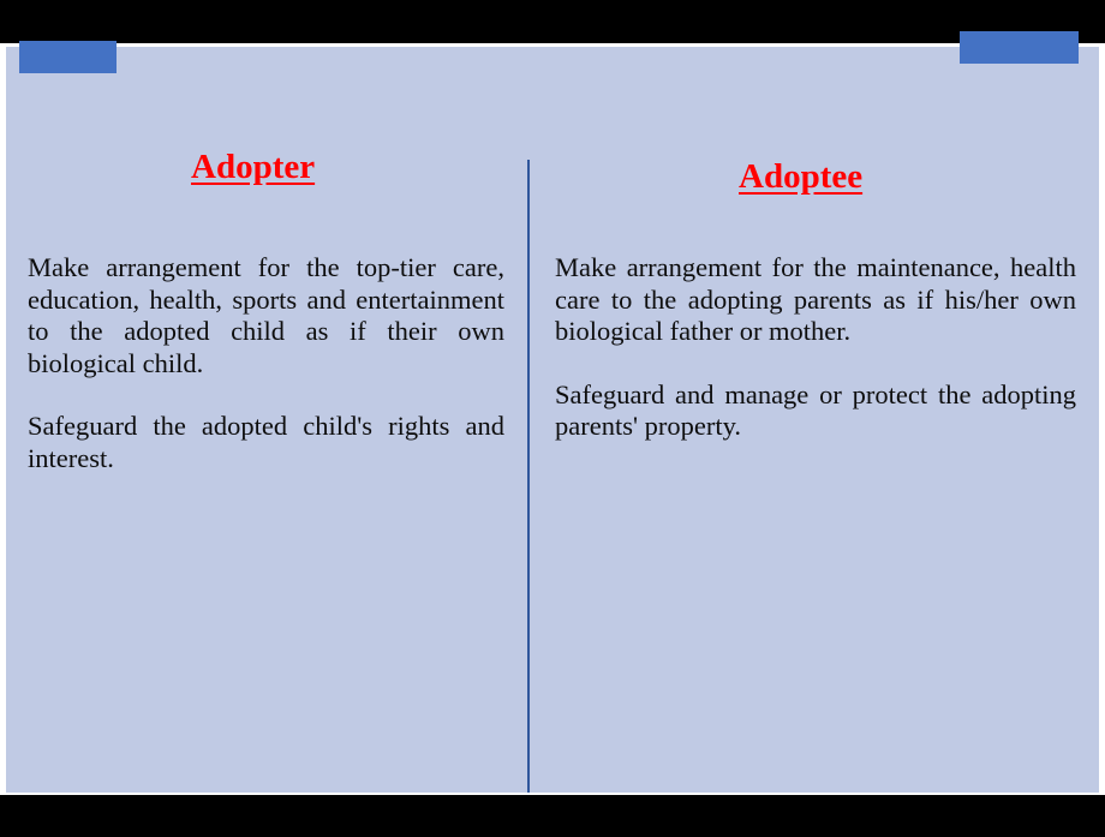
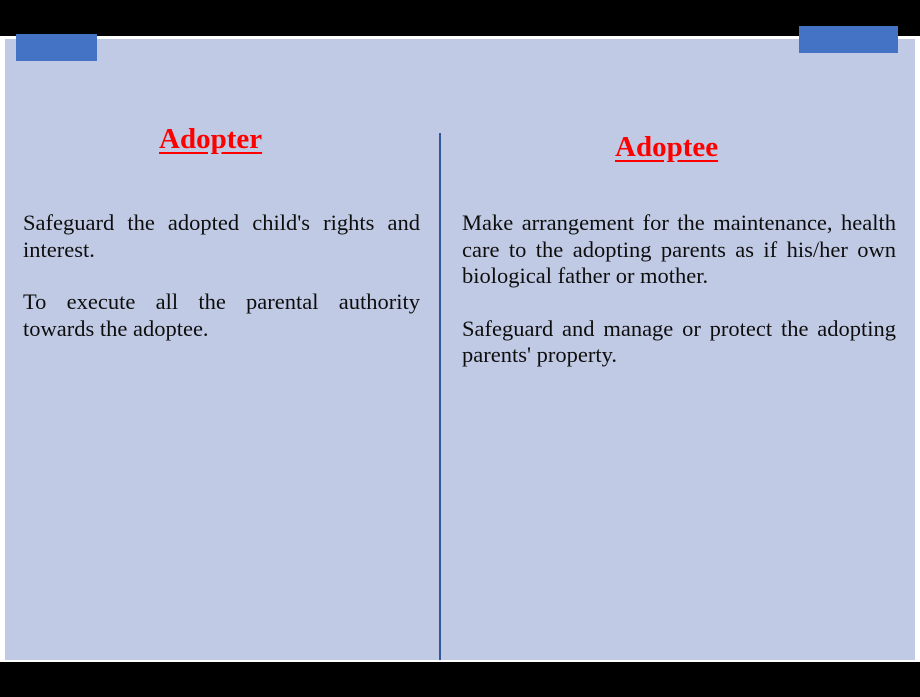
  Adopter
  Adoptee
- Make arrangement for the top-tier care, education, health, sports and entertainment to the adopted child as if their own biological child.
  Safeguard the adopted child's rights and interest.
+ To execute all the parental authority towards the adoptee.
  Make arrangement for the maintenance, health care to the adopting parents as if his/her own biological father or mother.
  Safeguard and manage or protect the adopting parents' property.
